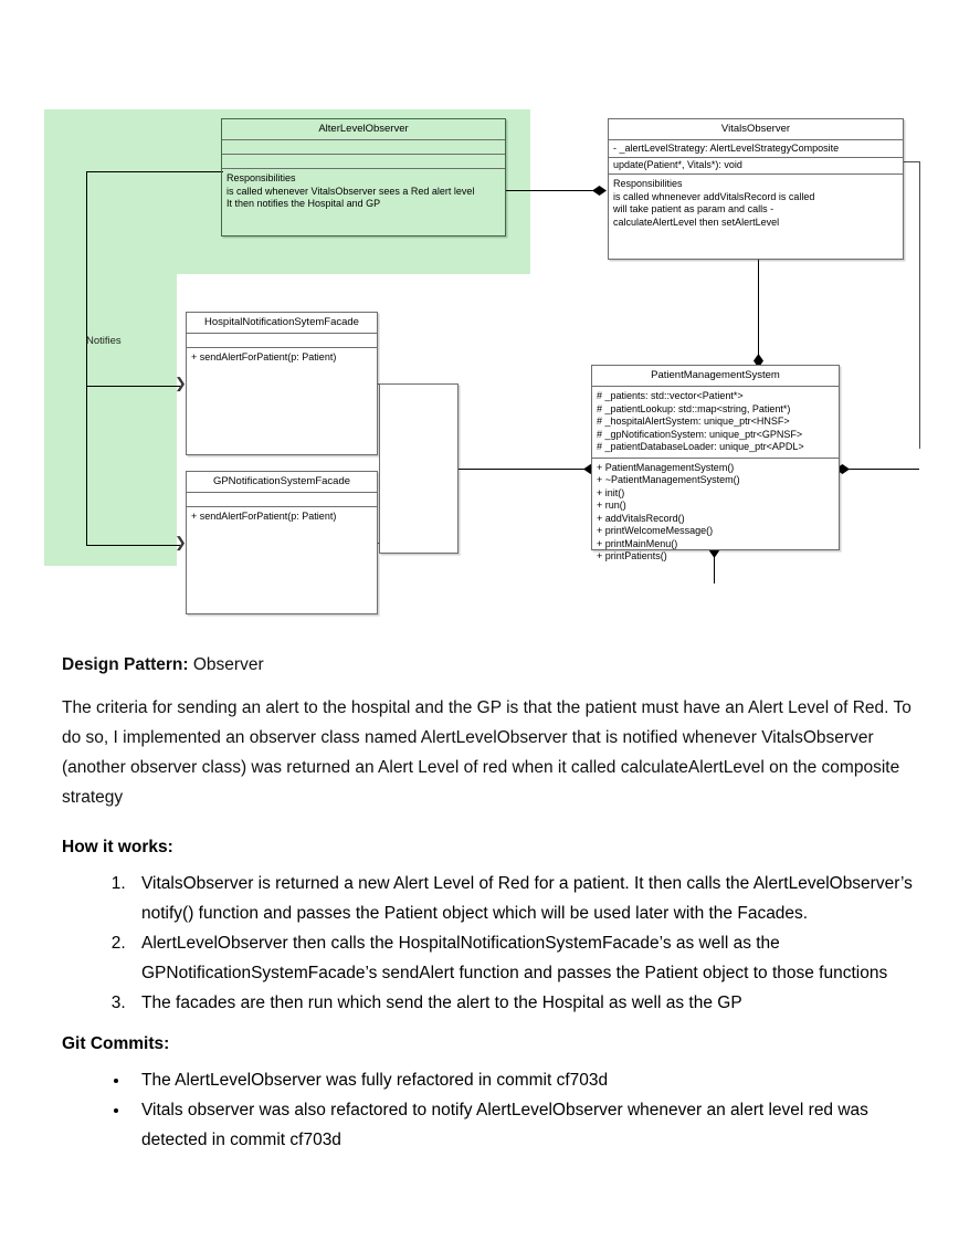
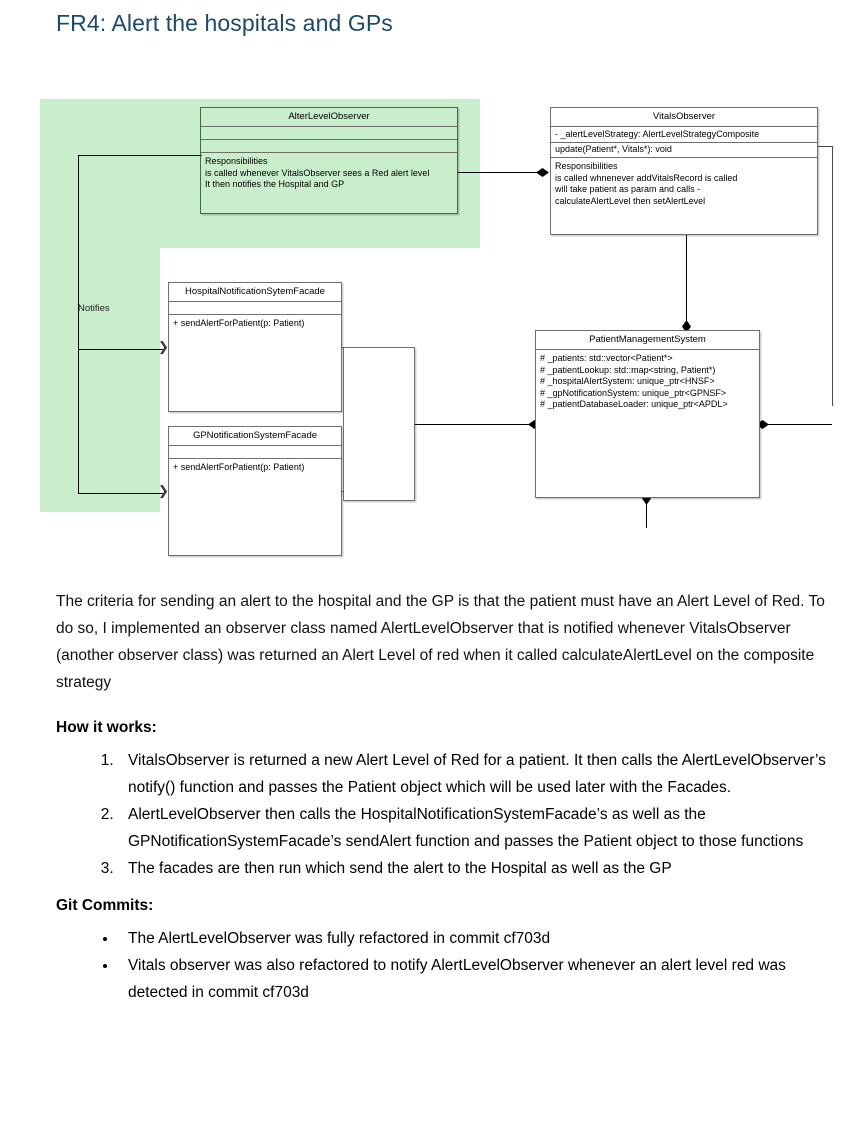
+ FR4: Alert the hospitals and GPs
  ❯
  ❯
  Notifies
  AlterLevelObserver
  Responsibilities
  is called whenever VitalsObserver sees a Red alert level
  It then notifies the Hospital and GP
  VitalsObserver
  - _alertLevelStrategy: AlertLevelStrategyComposite
  update(Patient*, Vitals*): void
  Responsibilities
  is called whnenever addVitalsRecord is called
  will take patient as param and calls -
  calculateAlertLevel then setAlertLevel
  HospitalNotificationSytemFacade
  + sendAlertForPatient(p: Patient)
  GPNotificationSystemFacade
  + sendAlertForPatient(p: Patient)
  PatientManagementSystem
  # _patients: std::vector<Patient*>
  # _patientLookup: std::map<string, Patient*)
  # _hospitalAlertSystem: unique_ptr<HNSF>
  # _gpNotificationSystem: unique_ptr<GPNSF>
  # _patientDatabaseLoader: unique_ptr<APDL>
- + PatientManagementSystem()
- + ~PatientManagementSystem()
- + init()
- + run()
- + addVitalsRecord()
- + printWelcomeMessage()
- + printMainMenu()
- + printPatients()
- Design Pattern: Observer
  The criteria for sending an alert to the hospital and the GP is that the patient must have an Alert Level of Red. To do so, I implemented an observer class named AlertLevelObserver that is notified whenever VitalsObserver (another observer class) was returned an Alert Level of red when it called calculateAlertLevel on the composite strategy
  How it works:
  VitalsObserver is returned a new Alert Level of Red for a patient. It then calls the AlertLevelObserver’s notify() function and passes the Patient object which will be used later with the Facades.
  AlertLevelObserver then calls the HospitalNotificationSystemFacade’s as well as the GPNotificationSystemFacade’s sendAlert function and passes the Patient object to those functions
  The facades are then run which send the alert to the Hospital as well as the GP
  Git Commits:
  The AlertLevelObserver was fully refactored in commit cf703d
  Vitals observer was also refactored to notify AlertLevelObserver whenever an alert level red was detected in commit cf703d
